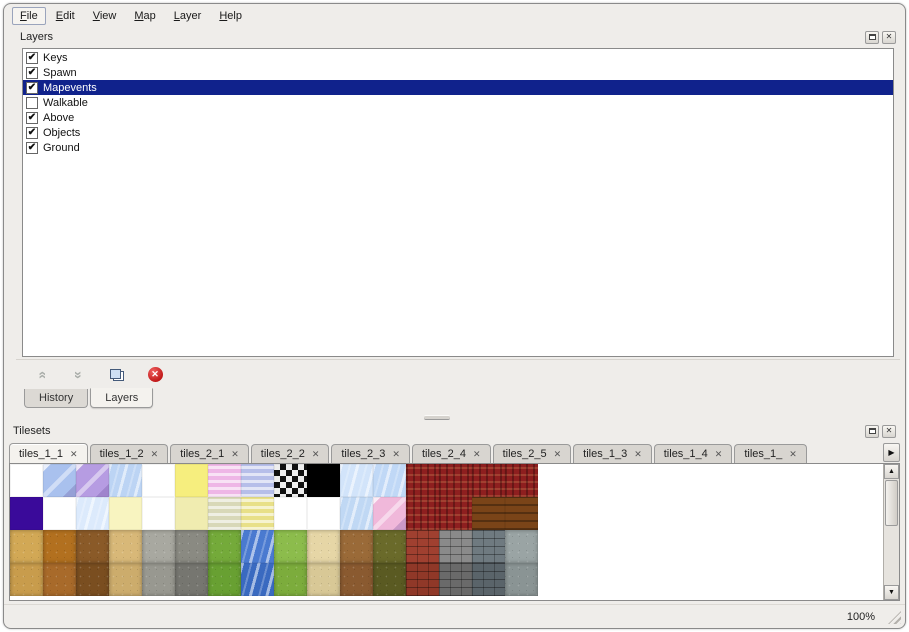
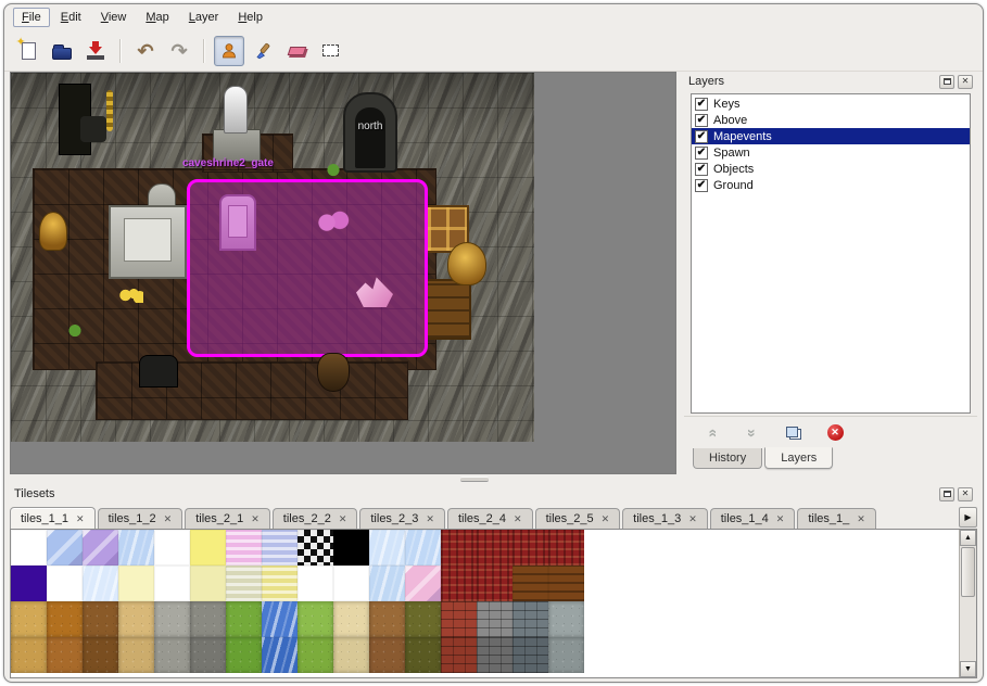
  File
  Edit
  View
  Map
  Layer
  Help
+ ↶
+ ↷
+ north
+ caveshrine2_gate
  Layers
  ✕
  ✔
  Keys
  ✔
- Spawn
+ Above
  ✔
  Mapevents
- Walkable
  ✔
- Above
+ Spawn
  ✔
  Objects
  ✔
  Ground
  ✕
  History
  Layers
  Tilesets
  ✕
  tiles_1_1
  ✕
  tiles_1_2
  ✕
  tiles_2_1
  ✕
  tiles_2_2
  ✕
  tiles_2_3
  ✕
  tiles_2_4
  ✕
  tiles_2_5
  ✕
  tiles_1_3
  ✕
  tiles_1_4
  ✕
  tiles_1_
  ✕
  ▶
- 100%
